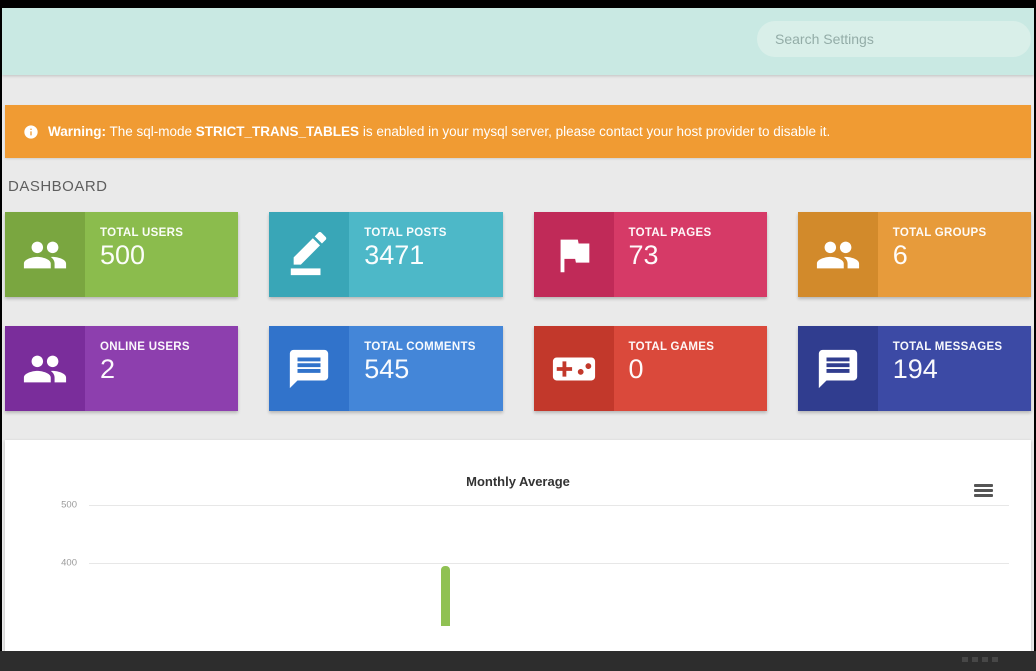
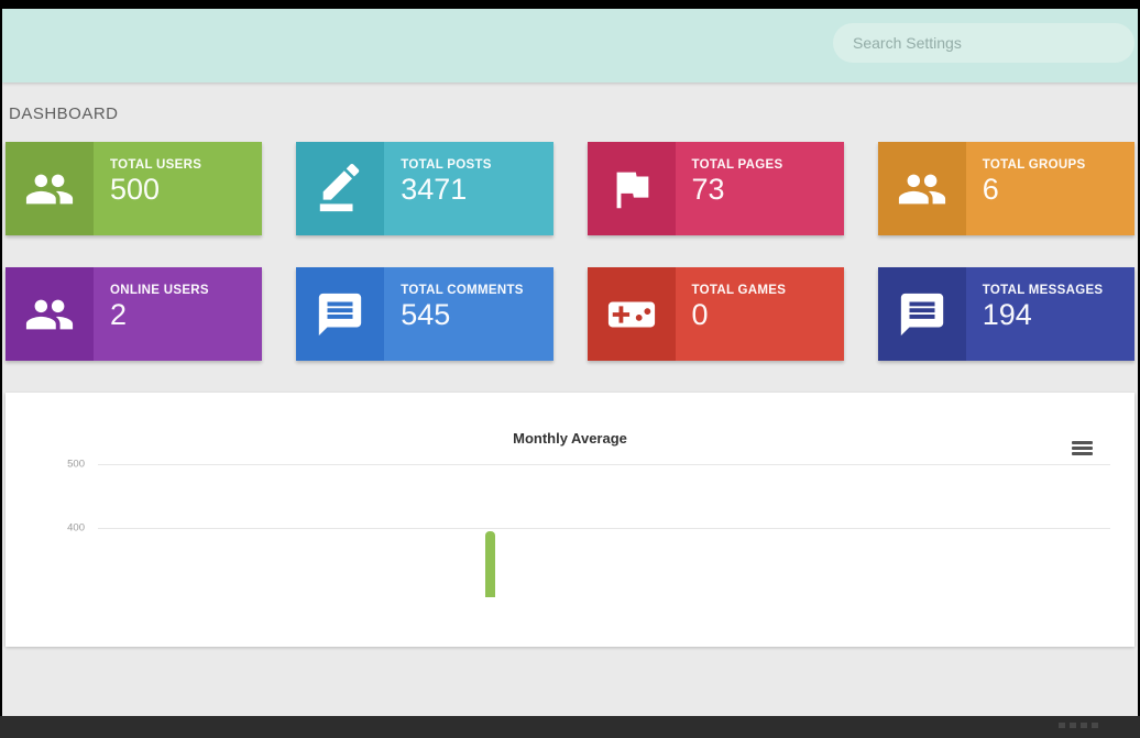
  Search Settings
- Warning:
- The sql-mode
- STRICT_TRANS_TABLES
- is enabled in your mysql server, please contact your host provider to disable it.
  DASHBOARD
  TOTAL USERS
  500
  TOTAL POSTS
  3471
  TOTAL PAGES
  73
  TOTAL GROUPS
  6
  ONLINE USERS
  2
  TOTAL COMMENTS
  545
  TOTAL GAMES
  0
  TOTAL MESSAGES
  194
  Monthly Average
  500
  400
